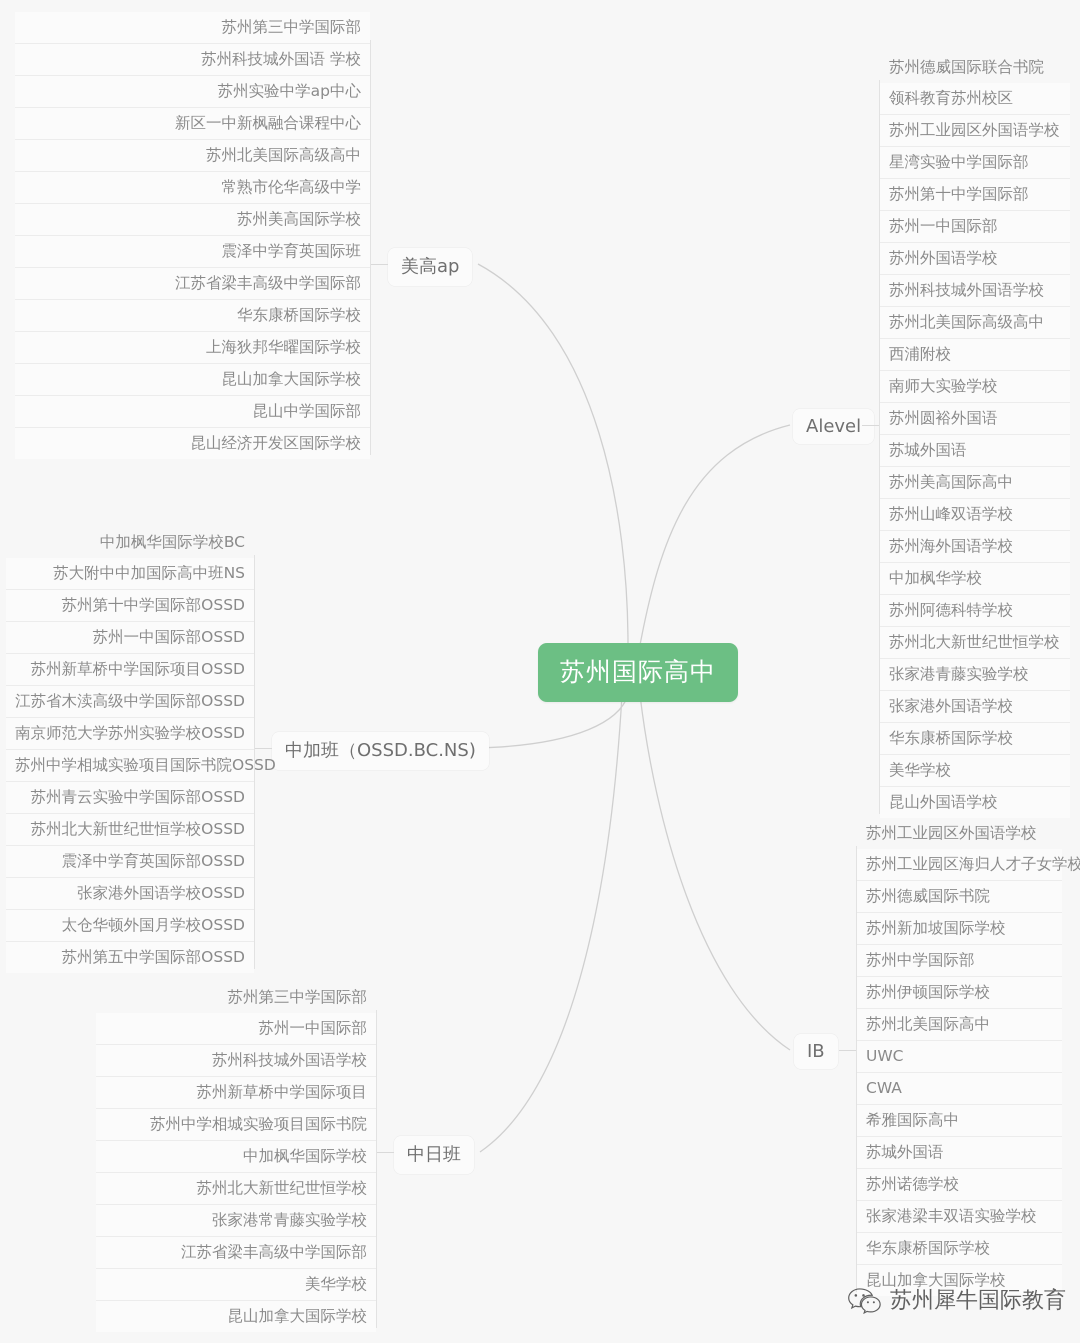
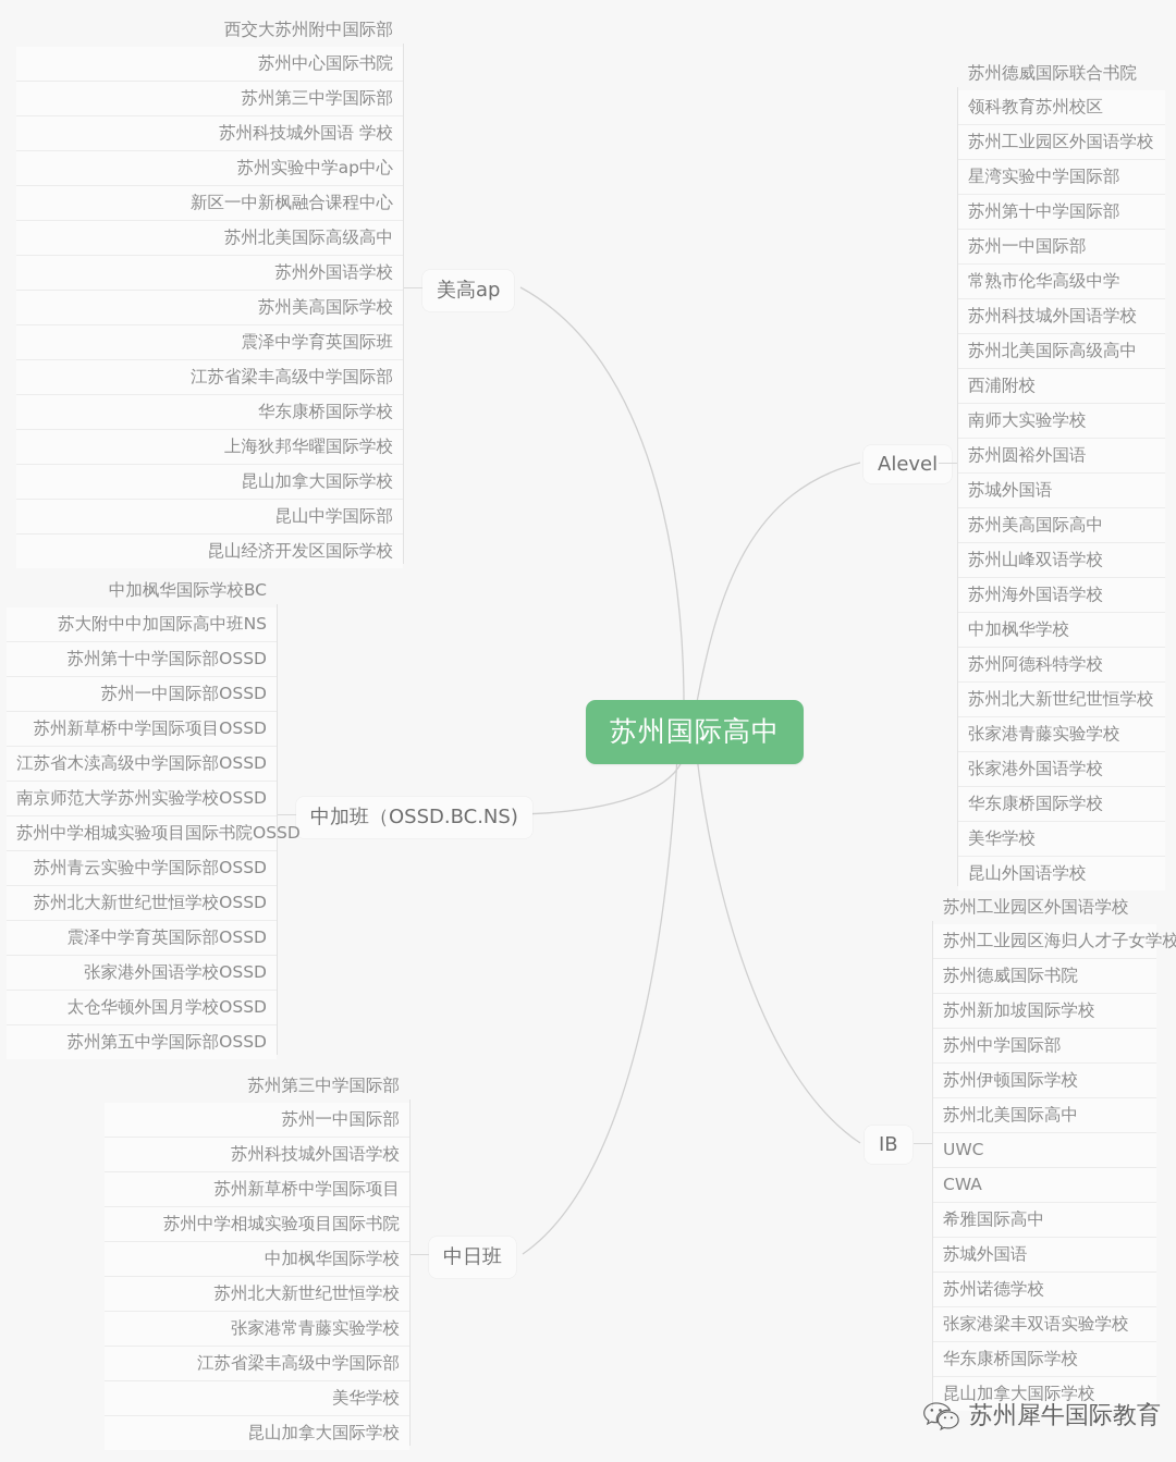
  苏州国际高中
  美高ap
+ 西交大苏州附中国际部
+ 苏州中心国际书院
  苏州第三中学国际部
  苏州科技城外国语 学校
  苏州实验中学ap中心
  新区一中新枫融合课程中心
  苏州北美国际高级高中
- 常熟市伦华高级中学
+ 苏州外国语学校
  苏州美高国际学校
  震泽中学育英国际班
  江苏省梁丰高级中学国际部
  华东康桥国际学校
  上海狄邦华曜国际学校
  昆山加拿大国际学校
  昆山中学国际部
  昆山经济开发区国际学校
  Alevel
  苏州德威国际联合书院
  领科教育苏州校区
  苏州工业园区外国语学校
  星湾实验中学国际部
  苏州第十中学国际部
  苏州一中国际部
- 苏州外国语学校
+ 常熟市伦华高级中学
  苏州科技城外国语学校
  苏州北美国际高级高中
  西浦附校
  南师大实验学校
  苏州圆裕外国语
  苏城外国语
  苏州美高国际高中
  苏州山峰双语学校
  苏州海外国语学校
  中加枫华学校
  苏州阿德科特学校
  苏州北大新世纪世恒学校
  张家港青藤实验学校
  张家港外国语学校
  华东康桥国际学校
  美华学校
  昆山外国语学校
  中加班（OSSD.BC.NS)
  中加枫华国际学校BC
  苏大附中中加国际高中班NS
  苏州第十中学国际部OSSD
  苏州一中国际部OSSD
  苏州新草桥中学国际项目OSSD
  江苏省木渎高级中学国际部OSSD
  南京师范大学苏州实验学校OSSD
  苏州中学相城实验项目国际书院OSSD
  苏州青云实验中学国际部OSSD
  苏州北大新世纪世恒学校OSSD
  震泽中学育英国际部OSSD
  张家港外国语学校OSSD
  太仓华顿外国月学校OSSD
  苏州第五中学国际部OSSD
  IB
  苏州工业园区外国语学校
  苏州工业园区海归人才子女学校
  苏州德威国际书院
  苏州新加坡国际学校
  苏州中学国际部
  苏州伊顿国际学校
  苏州北美国际高中
  UWC
  CWA
  希雅国际高中
  苏城外国语
  苏州诺德学校
  张家港梁丰双语实验学校
  华东康桥国际学校
  昆山加拿大国际学校
  中日班
  苏州第三中学国际部
  苏州一中国际部
  苏州科技城外国语学校
  苏州新草桥中学国际项目
  苏州中学相城实验项目国际书院
  中加枫华国际学校
  苏州北大新世纪世恒学校
  张家港常青藤实验学校
  江苏省梁丰高级中学国际部
  美华学校
  昆山加拿大国际学校
  苏州犀牛国际教育
